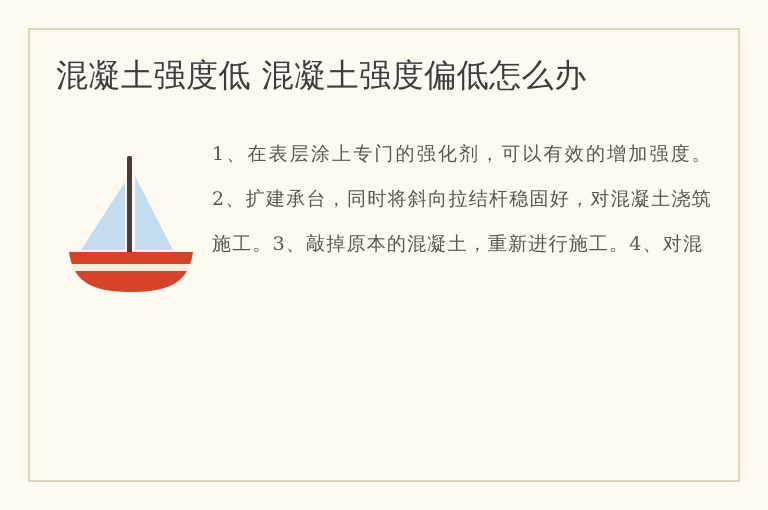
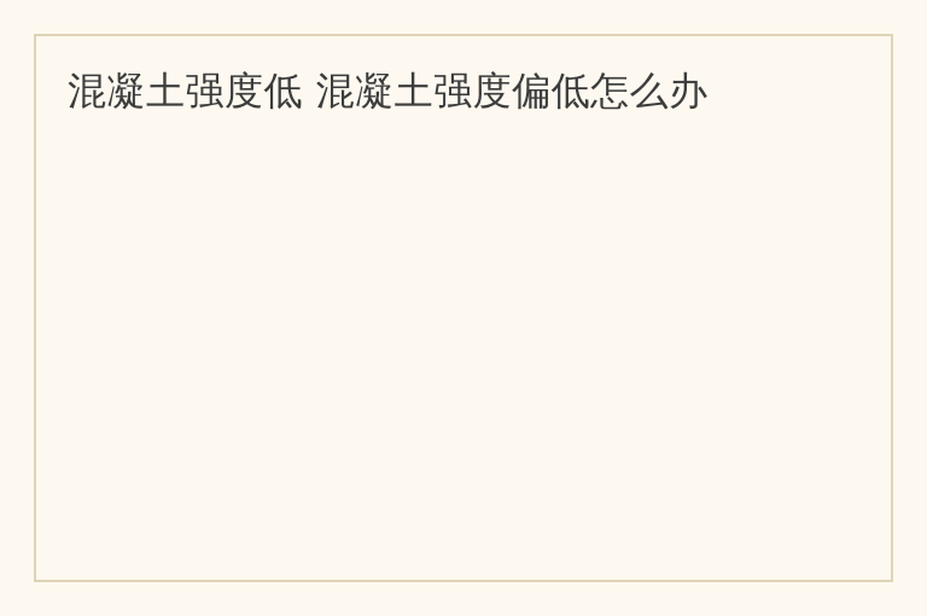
  混凝土强度低 混凝土强度偏低怎么办
- 1、在表层涂上专门的强化剂，可以有效的增加强度。2、扩建承台，同时将斜向拉结杆稳固好，对混凝土浇筑施工。3、敲掉原本的混凝土，重新进行施工。4、对混
